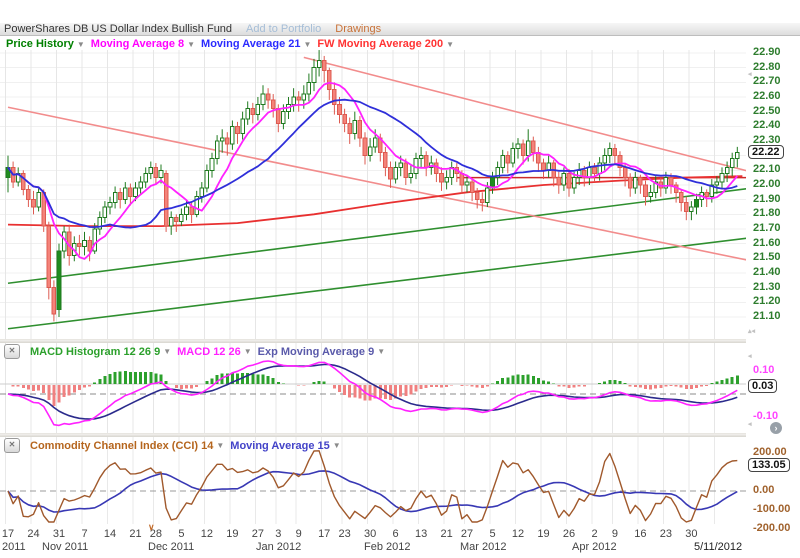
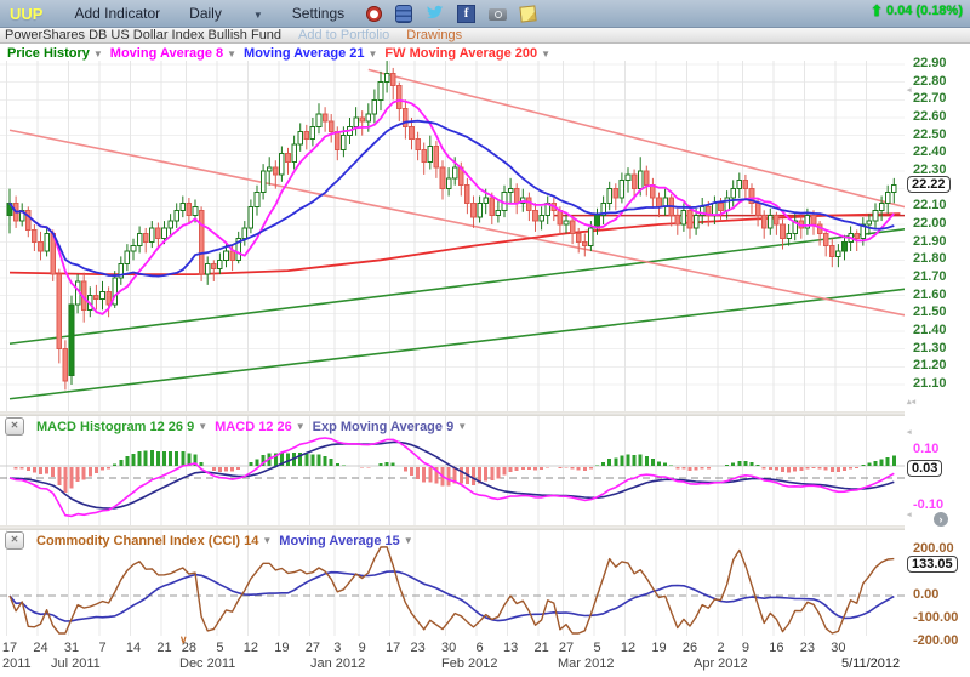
+ UUP
+ Add Indicator
+ Daily ▼
+ Settings
+ f
+ ⬆
+ 0.04 (0.18%)
  PowerShares DB US Dollar Index Bullish Fund
  Add to Portfolio
  Drawings
  Price History
  ▼
  Moving Average 8
  ▼
  Moving Average 21
  ▼
  FW Moving Average 200
  ▼
  ✕
  MACD Histogram 12 26 9
  ▼
  MACD 12 26
  ▼
  Exp Moving Average 9
  ▼
  ✕
  Commodity Channel Index (CCI) 14
  ▼
  Moving Average 15
  ▼
  22.90
  22.80
  22.70
  22.60
  22.50
  22.40
  22.30
  22.10
  22.00
  21.90
  21.80
  21.70
  21.60
  21.50
  21.40
  21.30
  21.20
  21.10
  0.10
  -0.10
  200.00
  0.00
  -100.00
  -200.00
  22.22
  0.03
  133.05
  ›
  17
  24
  31
  7
  14
  21
  28
  5
  12
  19
  27
  3
  9
  17
  23
  30
  6
  13
  21
  27
  5
  12
  19
  26
  2
  9
  16
  23
  30
  2011
- Nov 2011
+ Jul 2011
  Dec 2011
  Jan 2012
  Feb 2012
  Mar 2012
  Apr 2012
  5/11/2012
  ∨
